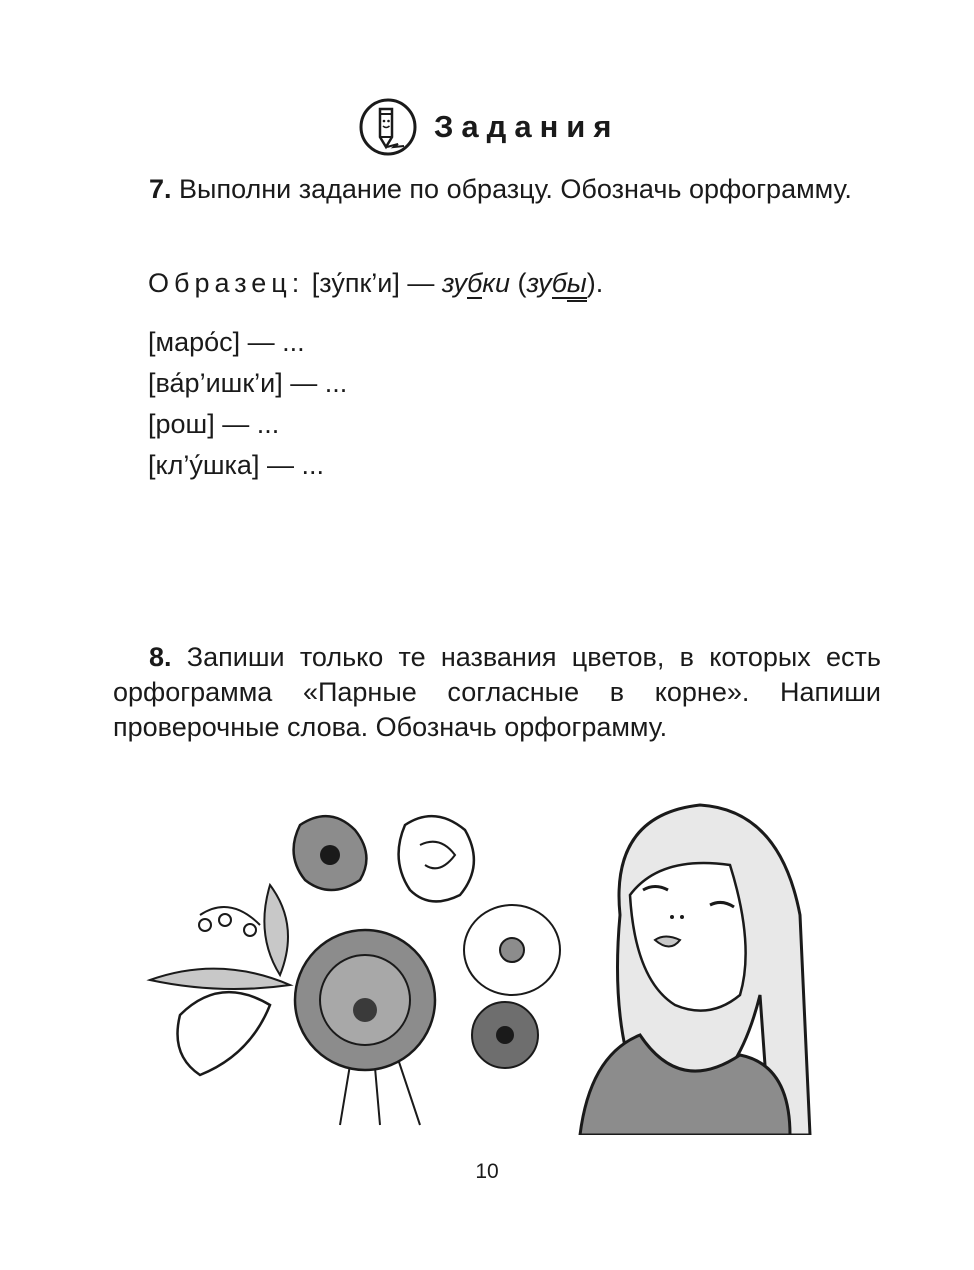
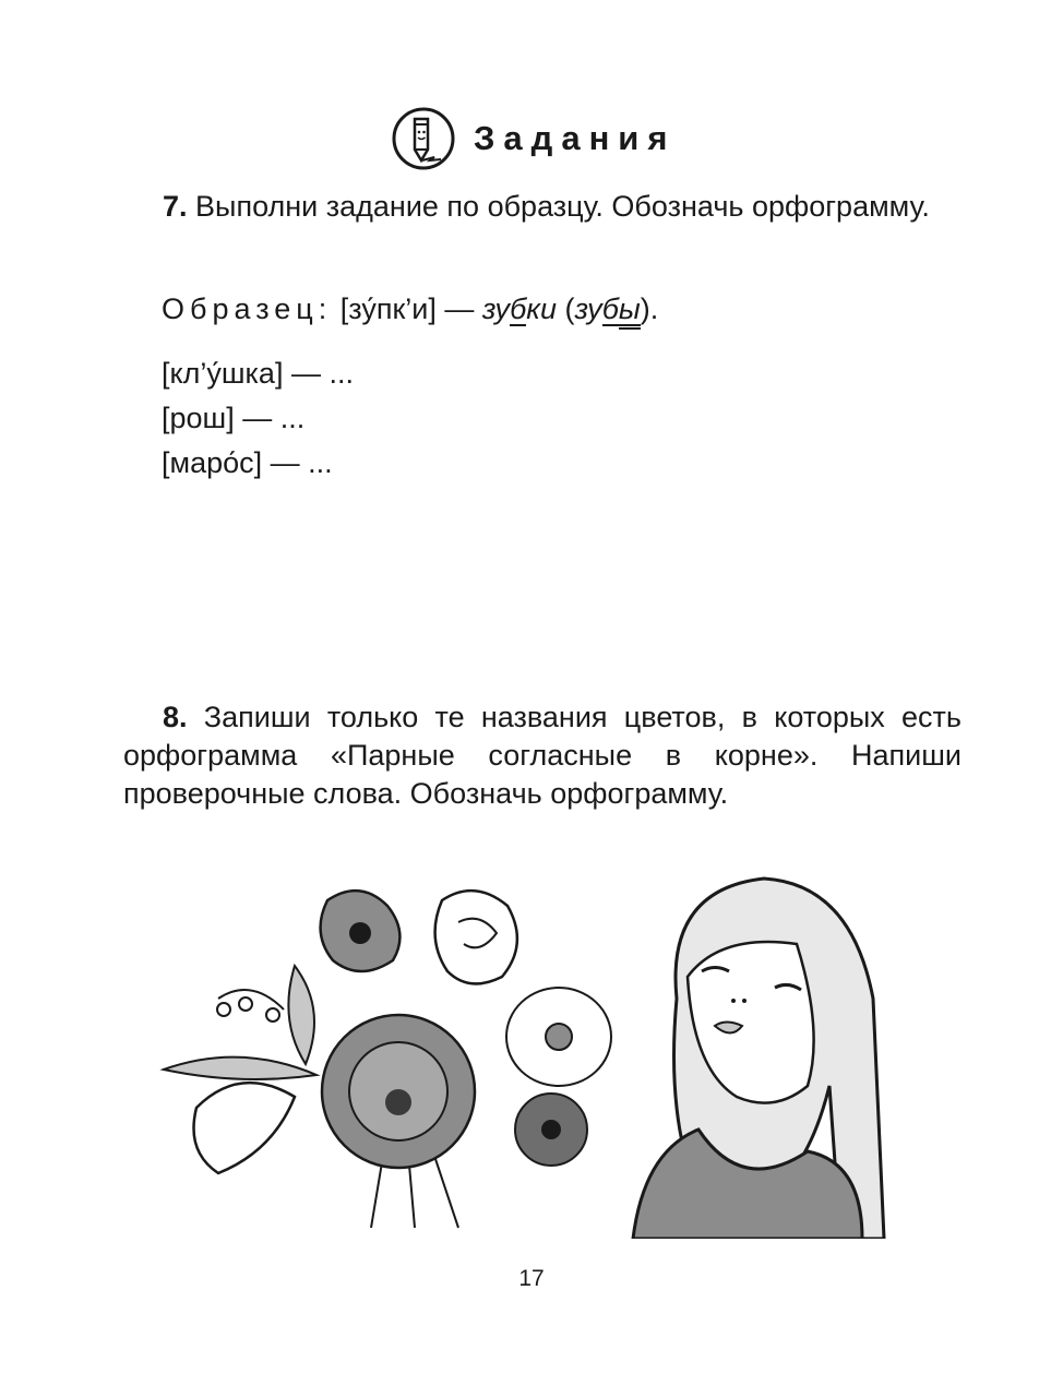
  Задания
  7. Выполни задание по образцу. Обозначь орфограмму.
  Образец: [зу́пк’и] — зубки (зубы).
- [маро́с] — ...
+ [кл’у́шка] — ...
- [ва́р’ишк’и] — ...
  [рош] — ...
- [кл’у́шка] — ...
+ [маро́с] — ...
  8. Запиши только те названия цветов, в которых есть орфограмма «Парные согласные в корне». Напиши проверочные слова. Обозначь орфограмму.
- 10
+ 17
